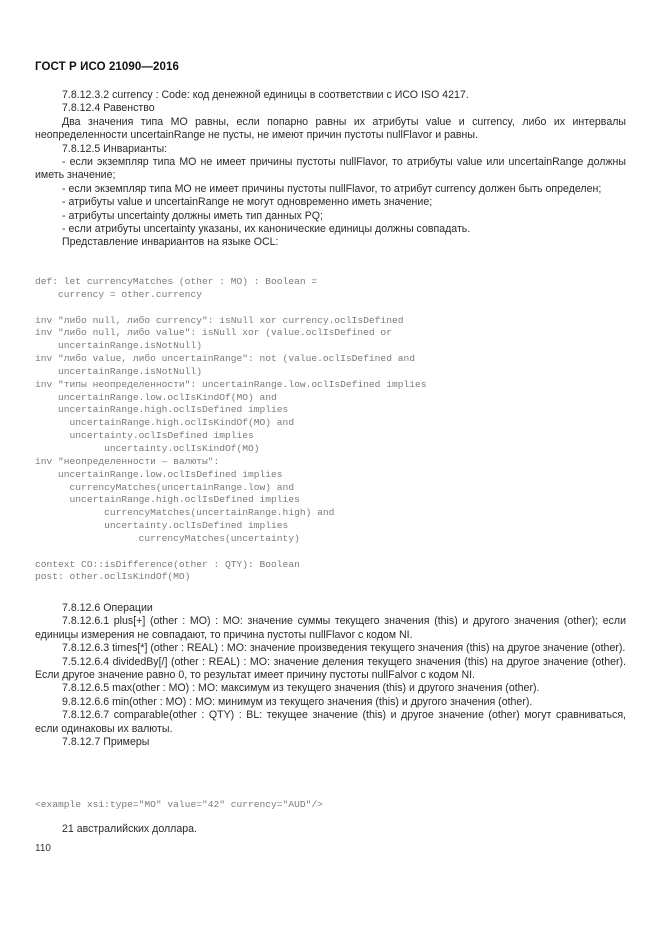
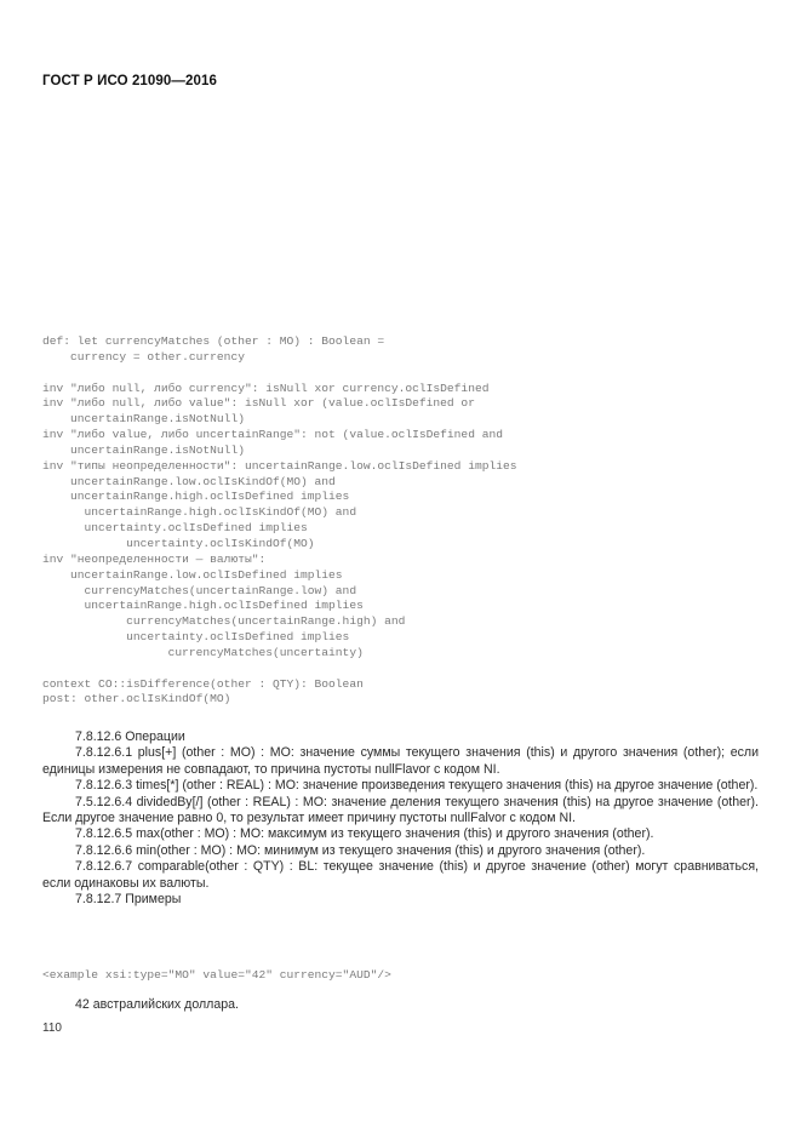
  ГОСТ Р ИСО 21090—2016
- 7.8.12.3.2 currency : Code: код денежной единицы в соответствии с ИСО ISO 4217.
- 7.8.12.4 Равенство
- Два значения типа МО равны, если попарно равны их атрибуты value и currency, либо их интервалы неопределенности uncertainRange не пусты, не имеют причин пустоты nullFlavor и равны.
- 7.8.12.5 Инварианты:
- - если экземпляр типа МО не имеет причины пустоты nullFlavor, то атрибуты value или uncertainRange должны иметь значение;
- - если экземпляр типа МО не имеет причины пустоты nullFlavor, то атрибут currency должен быть определен;
- - атрибуты value и uncertainRange не могут одновременно иметь значение;
- - атрибуты uncertainty должны иметь тип данных PQ;
- - если атрибуты uncertainty указаны, их канонические единицы должны совпадать.
- Представление инвариантов на языке OCL:
  def: let currencyMatches (other : MO) : Boolean =
  currency = other.currency
  inv "либо null, либо currency": isNull xor currency.oclIsDefined
  inv "либо null, либо value": isNull xor (value.oclIsDefined or
  uncertainRange.isNotNull)
  inv "либо value, либо uncertainRange": not (value.oclIsDefined and
  uncertainRange.isNotNull)
  inv "типы неопределенности": uncertainRange.low.oclIsDefined implies
  uncertainRange.low.oclIsKindOf(MO) and
  uncertainRange.high.oclIsDefined implies
  uncertainRange.high.oclIsKindOf(MO) and
  uncertainty.oclIsDefined implies
  uncertainty.oclIsKindOf(MO)
  inv "неопределенности — валюты":
  uncertainRange.low.oclIsDefined implies
  currencyMatches(uncertainRange.low) and
  uncertainRange.high.oclIsDefined implies
  currencyMatches(uncertainRange.high) and
  uncertainty.oclIsDefined implies
  currencyMatches(uncertainty)
  context CO::isDifference(other : QTY): Boolean
  post: other.oclIsKindOf(MO)
  7.8.12.6 Операции
  7.8.12.6.1 plus[+] (other : MO) : MO: значение суммы текущего значения (this) и другого значения (other); если единицы измерения не совпадают, то причина пустоты nullFlavor с кодом NI.
  7.8.12.6.3 times[*] (other : REAL) : MO: значение произведения текущего значения (this) на другое значение (other).
  7.5.12.6.4 dividedBy[/] (other : REAL) : MO: значение деления текущего значения (this) на другое значение (other). Если другое значение равно 0, то результат имеет причину пустоты nullFalvor с кодом NI.
  7.8.12.6.5 max(other : MO) : MO: максимум из текущего значения (this) и другого значения (other).
- 9.8.12.6.6 min(other : MO) : MO: минимум из текущего значения (this) и другого значения (other).
+ 7.8.12.6.6 min(other : MO) : MO: минимум из текущего значения (this) и другого значения (other).
  7.8.12.6.7 comparable(other : QTY) : BL: текущее значение (this) и другое значение (other) могут сравниваться, если одинаковы их валюты.
  7.8.12.7 Примеры
  <example xsi:type="MO" value="42" currency="AUD"/>
- 21 австралийских доллара.
+ 42 австралийских доллара.
  110
